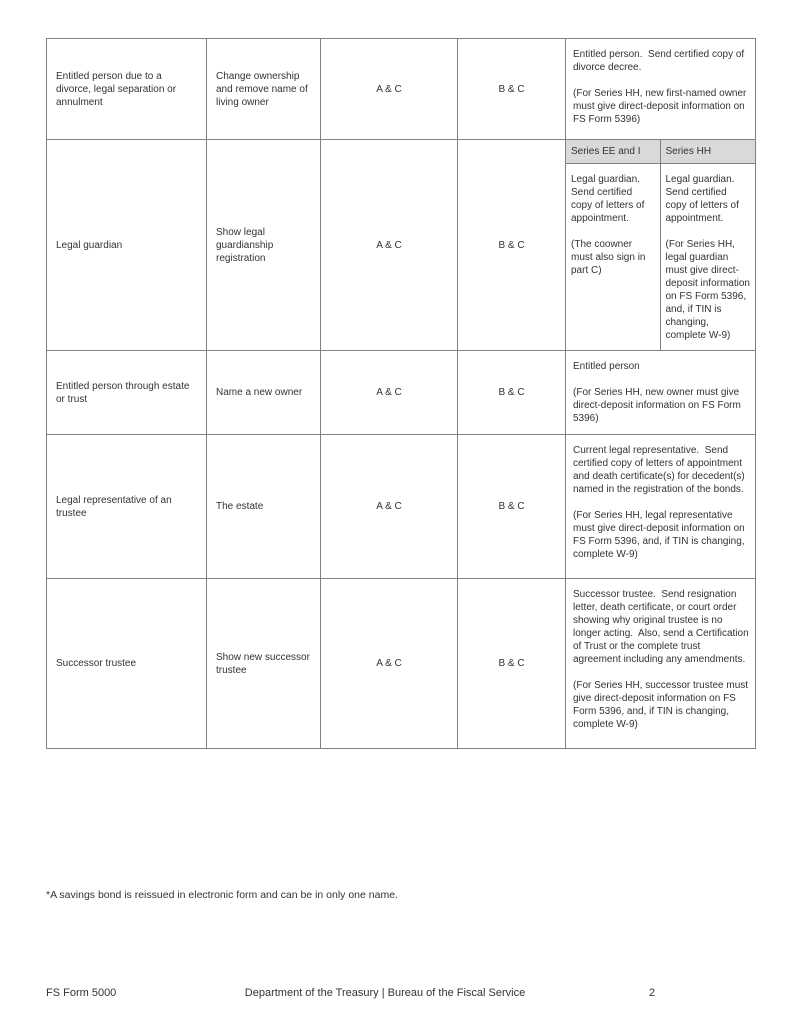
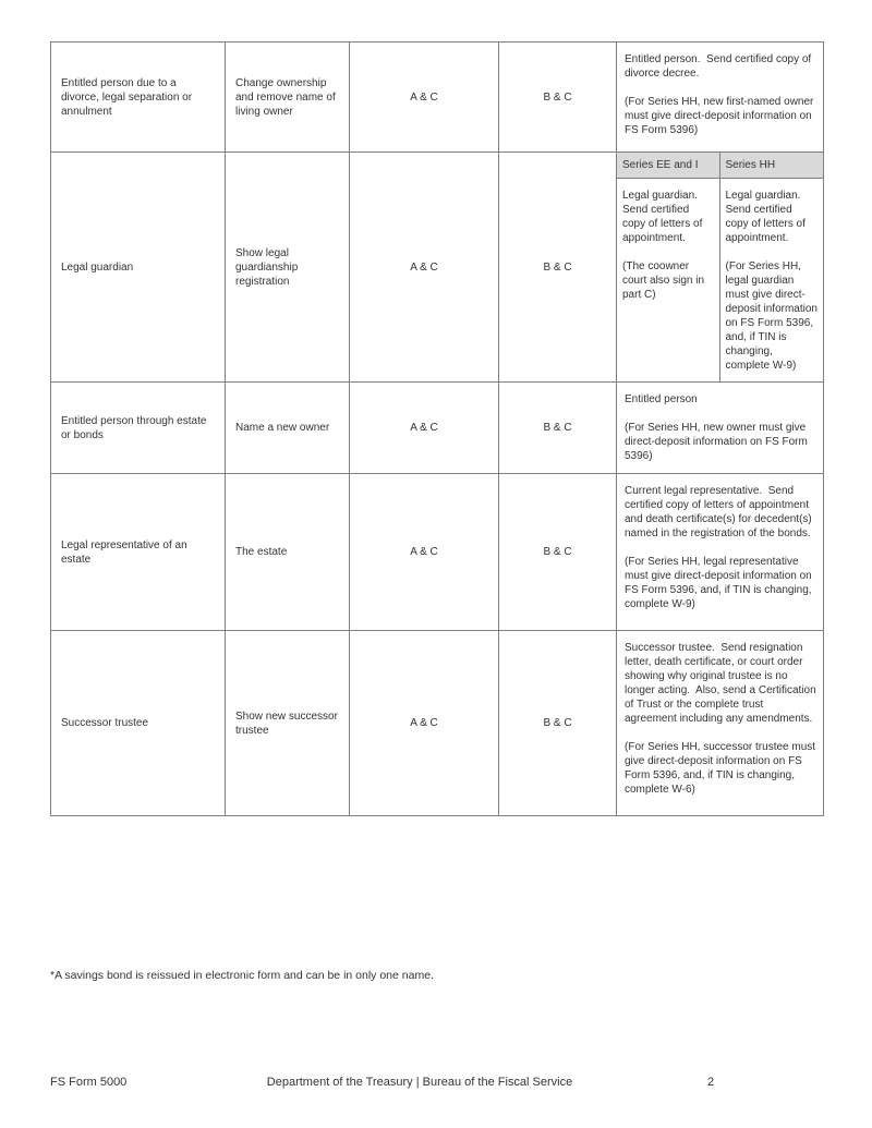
  Entitled person due to a divorce, legal separation or annulment	Change ownership and remove name of living owner	A & C	B & C	Entitled person. Send certified copy of divorce decree. (For Series HH, new first-named owner must give direct-deposit information on FS Form 5396)
- Legal guardian	Show legal guardianship registration	A & C	B & C	Series EE and I Legal guardian. Send certified copy of letters of appointment. (The coowner must also sign in part C) Series HH Legal guardian. Send certified copy of letters of appointment. (For Series HH, legal guardian must give direct-deposit information on FS Form 5396, and, if TIN is changing, complete W-9)
+ Legal guardian	Show legal guardianship registration	A & C	B & C	Series EE and I Legal guardian. Send certified copy of letters of appointment. (The coowner court also sign in part C) Series HH Legal guardian. Send certified copy of letters of appointment. (For Series HH, legal guardian must give direct-deposit information on FS Form 5396, and, if TIN is changing, complete W-9)
- Entitled person through estate or trust	Name a new owner	A & C	B & C	Entitled person (For Series HH, new owner must give direct-deposit information on FS Form 5396)
+ Entitled person through estate or bonds	Name a new owner	A & C	B & C	Entitled person (For Series HH, new owner must give direct-deposit information on FS Form 5396)
- Legal representative of an trustee	The estate	A & C	B & C	Current legal representative. Send certified copy of letters of appointment and death certificate(s) for decedent(s) named in the registration of the bonds. (For Series HH, legal representative must give direct-deposit information on FS Form 5396, and, if TIN is changing, complete W-9)
+ Legal representative of an estate	The estate	A & C	B & C	Current legal representative. Send certified copy of letters of appointment and death certificate(s) for decedent(s) named in the registration of the bonds. (For Series HH, legal representative must give direct-deposit information on FS Form 5396, and, if TIN is changing, complete W-9)
- Successor trustee	Show new successor trustee	A & C	B & C	Successor trustee. Send resignation letter, death certificate, or court order showing why original trustee is no longer acting. Also, send a Certification of Trust or the complete trust agreement including any amendments. (For Series HH, successor trustee must give direct-deposit information on FS Form 5396, and, if TIN is changing, complete W-9)
+ Successor trustee	Show new successor trustee	A & C	B & C	Successor trustee. Send resignation letter, death certificate, or court order showing why original trustee is no longer acting. Also, send a Certification of Trust or the complete trust agreement including any amendments. (For Series HH, successor trustee must give direct-deposit information on FS Form 5396, and, if TIN is changing, complete W-6)
  *A savings bond is reissued in electronic form and can be in only one name.
  FS Form 5000
  Department of the Treasury | Bureau of the Fiscal Service
  2
